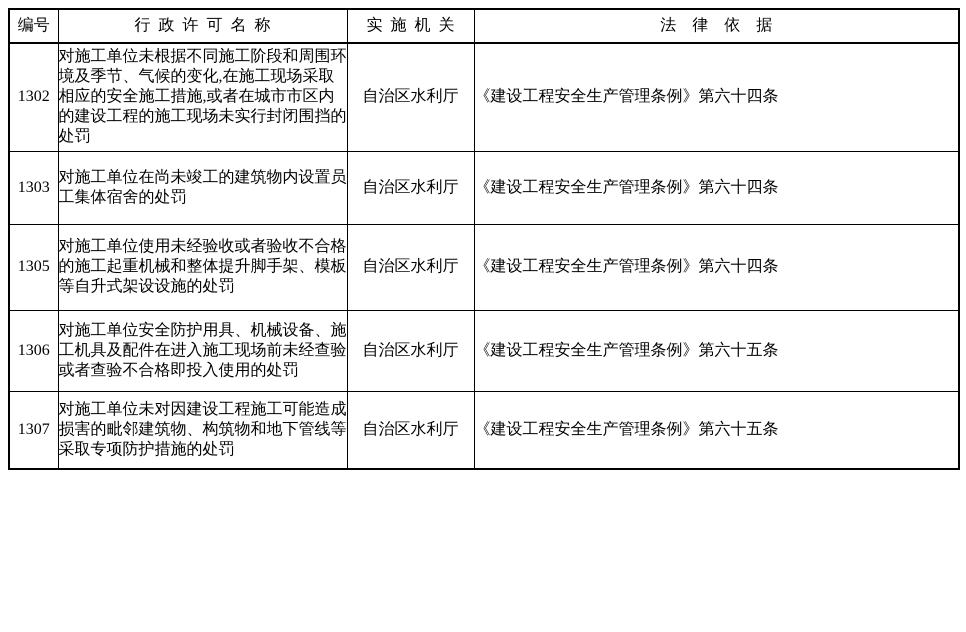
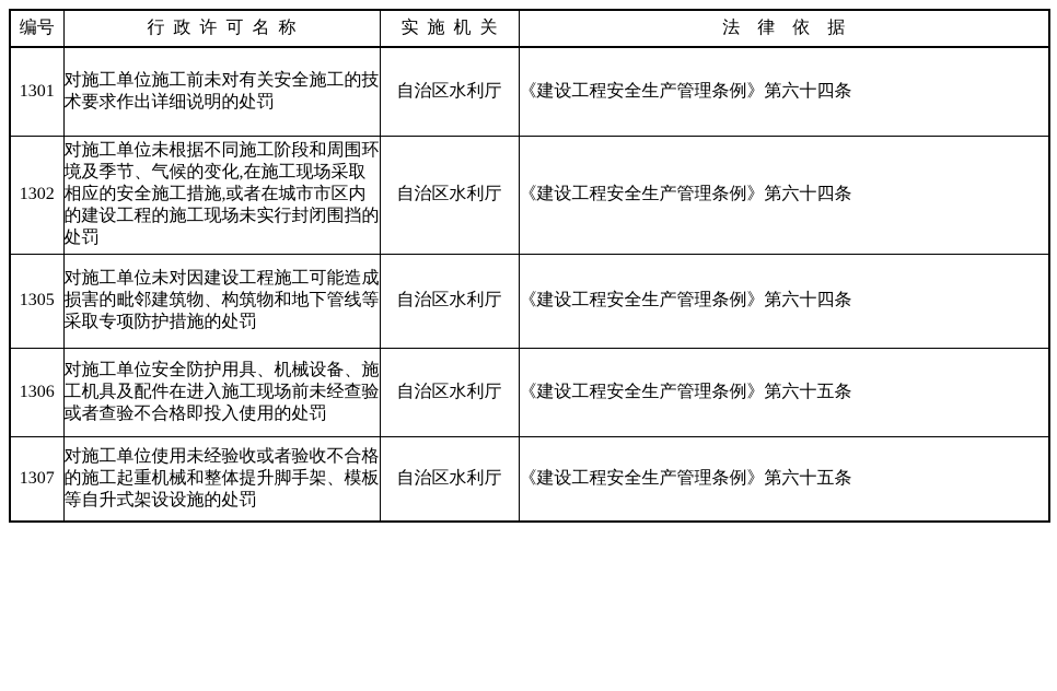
  编号	行 政 许 可 名 称	实 施 机 关	法 律 依 据
+ 1301	对施工单位施工前未对有关安全施工的技术要求作出详细说明的处罚	自治区水利厅	《建设工程安全生产管理条例》第六十四条
  1302	对施工单位未根据不同施工阶段和周围环境及季节、气候的变化,在施工现场采取相应的安全施工措施,或者在城市市区内的建设工程的施工现场未实行封闭围挡的处罚	自治区水利厅	《建设工程安全生产管理条例》第六十四条
- 1303	对施工单位在尚未竣工的建筑物内设置员工集体宿舍的处罚	自治区水利厅	《建设工程安全生产管理条例》第六十四条
- 1305	对施工单位使用未经验收或者验收不合格的施工起重机械和整体提升脚手架、模板等自升式架设设施的处罚	自治区水利厅	《建设工程安全生产管理条例》第六十四条
+ 1305	对施工单位未对因建设工程施工可能造成损害的毗邻建筑物、构筑物和地下管线等采取专项防护措施的处罚	自治区水利厅	《建设工程安全生产管理条例》第六十四条
  1306	对施工单位安全防护用具、机械设备、施工机具及配件在进入施工现场前未经查验或者查验不合格即投入使用的处罚	自治区水利厅	《建设工程安全生产管理条例》第六十五条
- 1307	对施工单位未对因建设工程施工可能造成损害的毗邻建筑物、构筑物和地下管线等采取专项防护措施的处罚	自治区水利厅	《建设工程安全生产管理条例》第六十五条
+ 1307	对施工单位使用未经验收或者验收不合格的施工起重机械和整体提升脚手架、模板等自升式架设设施的处罚	自治区水利厅	《建设工程安全生产管理条例》第六十五条
